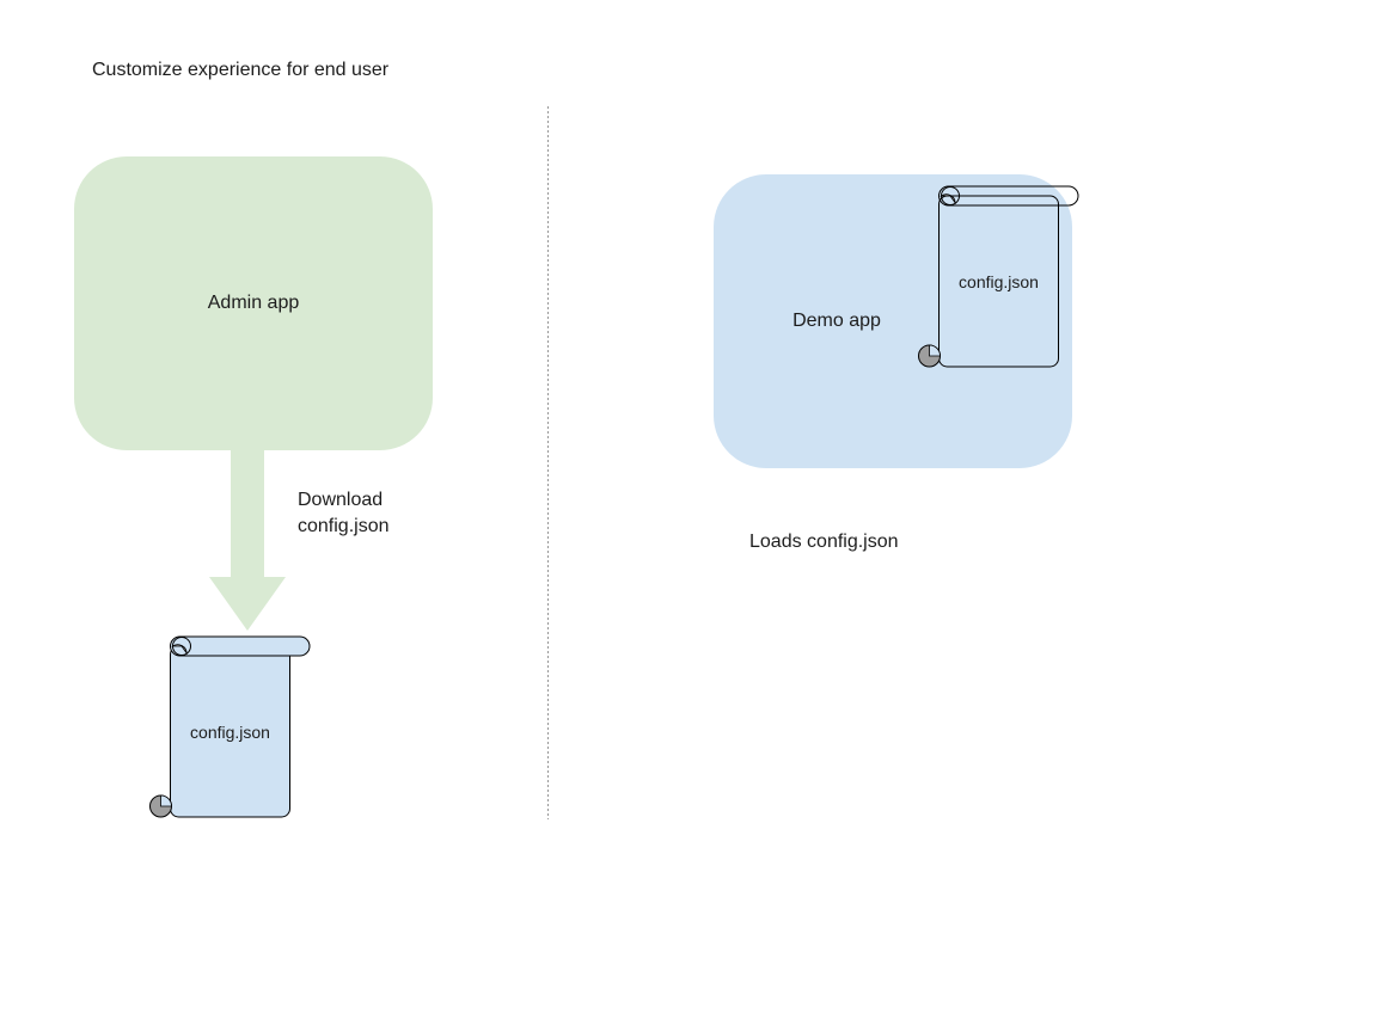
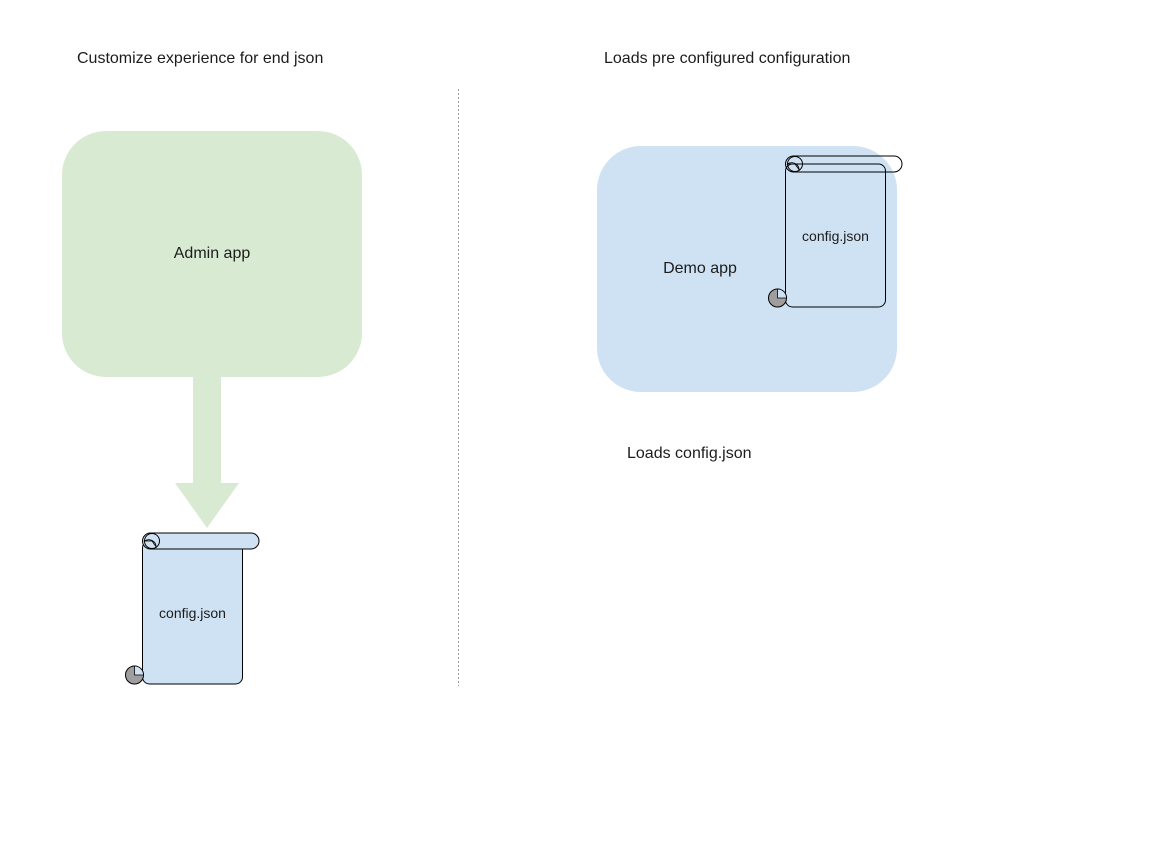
- Customize experience for end user
+ Customize experience for end json
+ Loads pre configured configuration
  Admin app
- Download config.json
  config.json
  Demo app
  config.json
  Loads config.json
